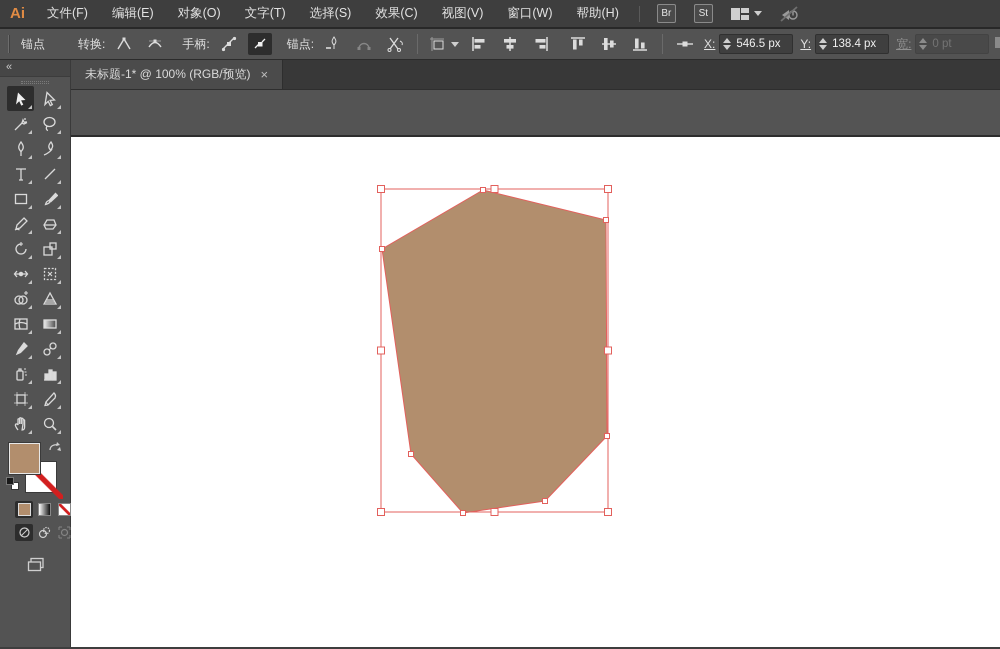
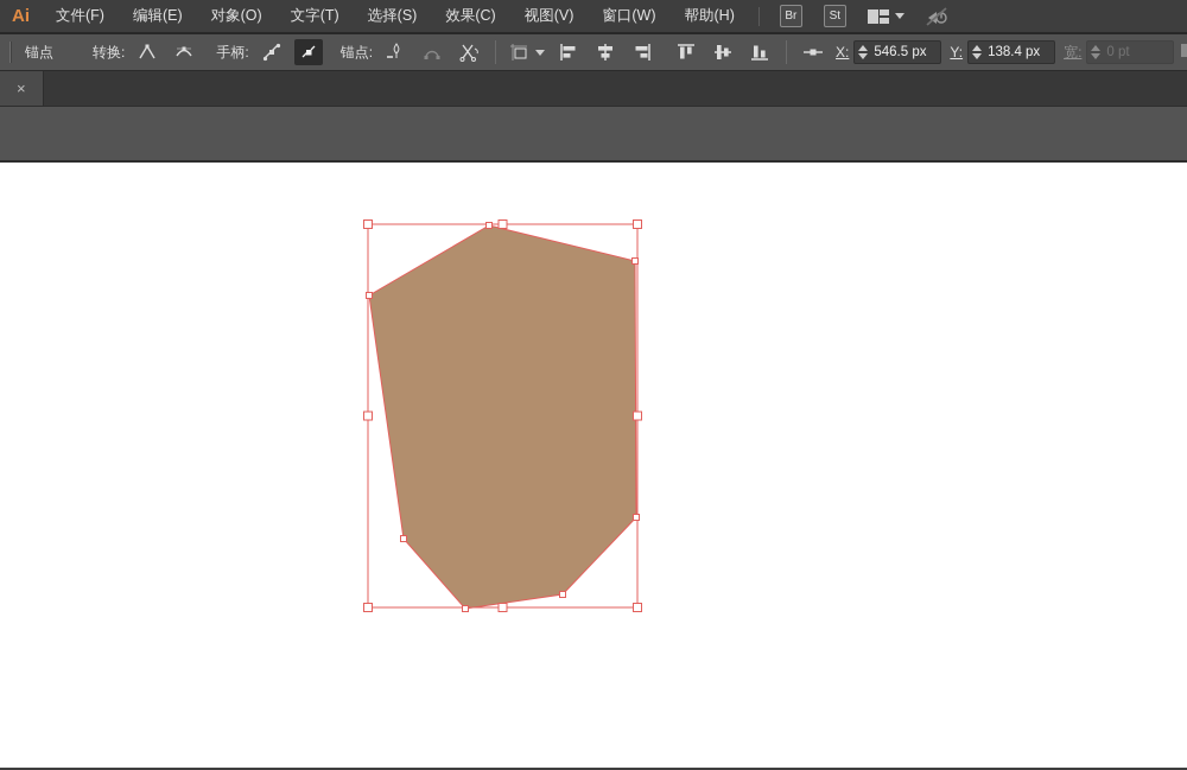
  Ai
  文件(F)
  编辑(E)
  对象(O)
  文字(T)
  选择(S)
  效果(C)
  视图(V)
  窗口(W)
  帮助(H)
  Br
  St
  锚点
  转换:
  手柄:
  锚点:
  X:
  546.5 px
  Y:
  138.4 px
  宽:
  0 pt
- «
- 未标题-1* @ 100% (RGB/预览)
  ×
